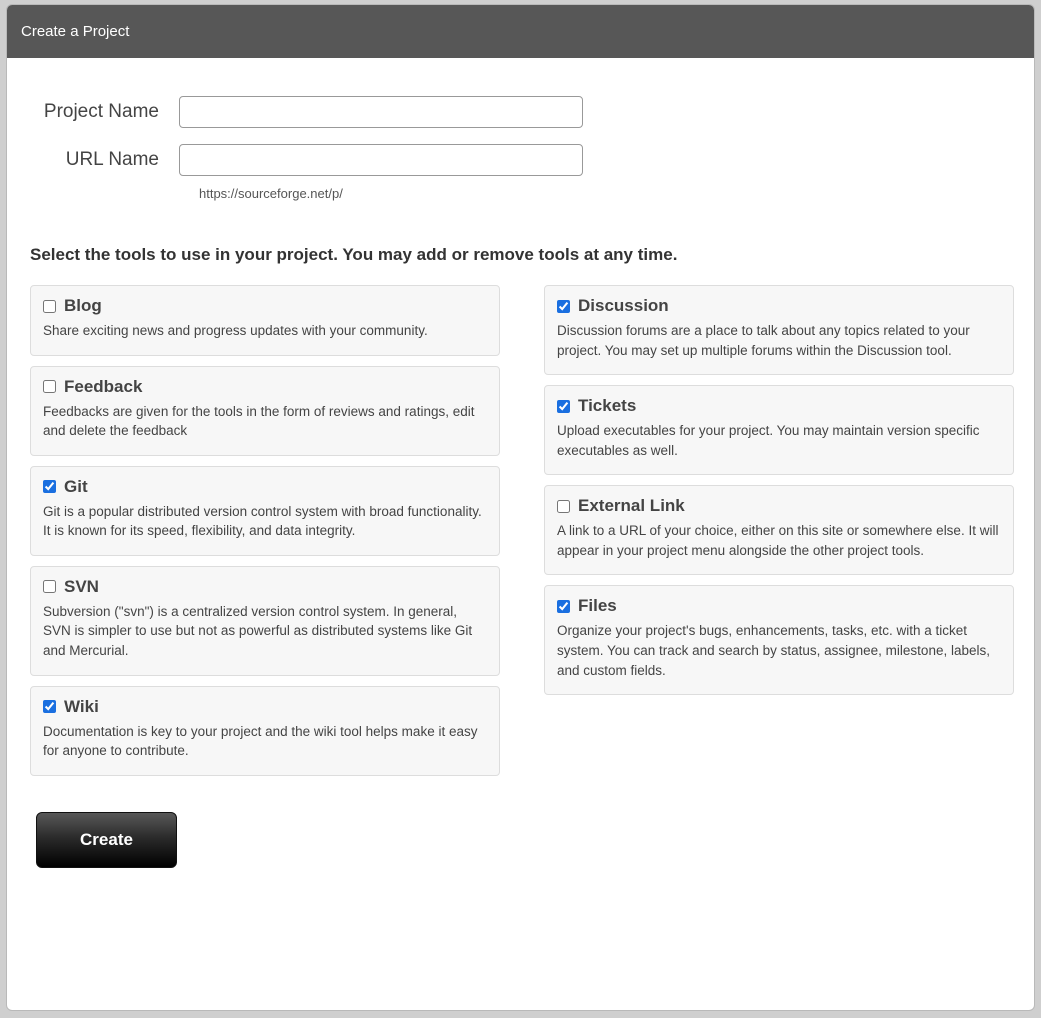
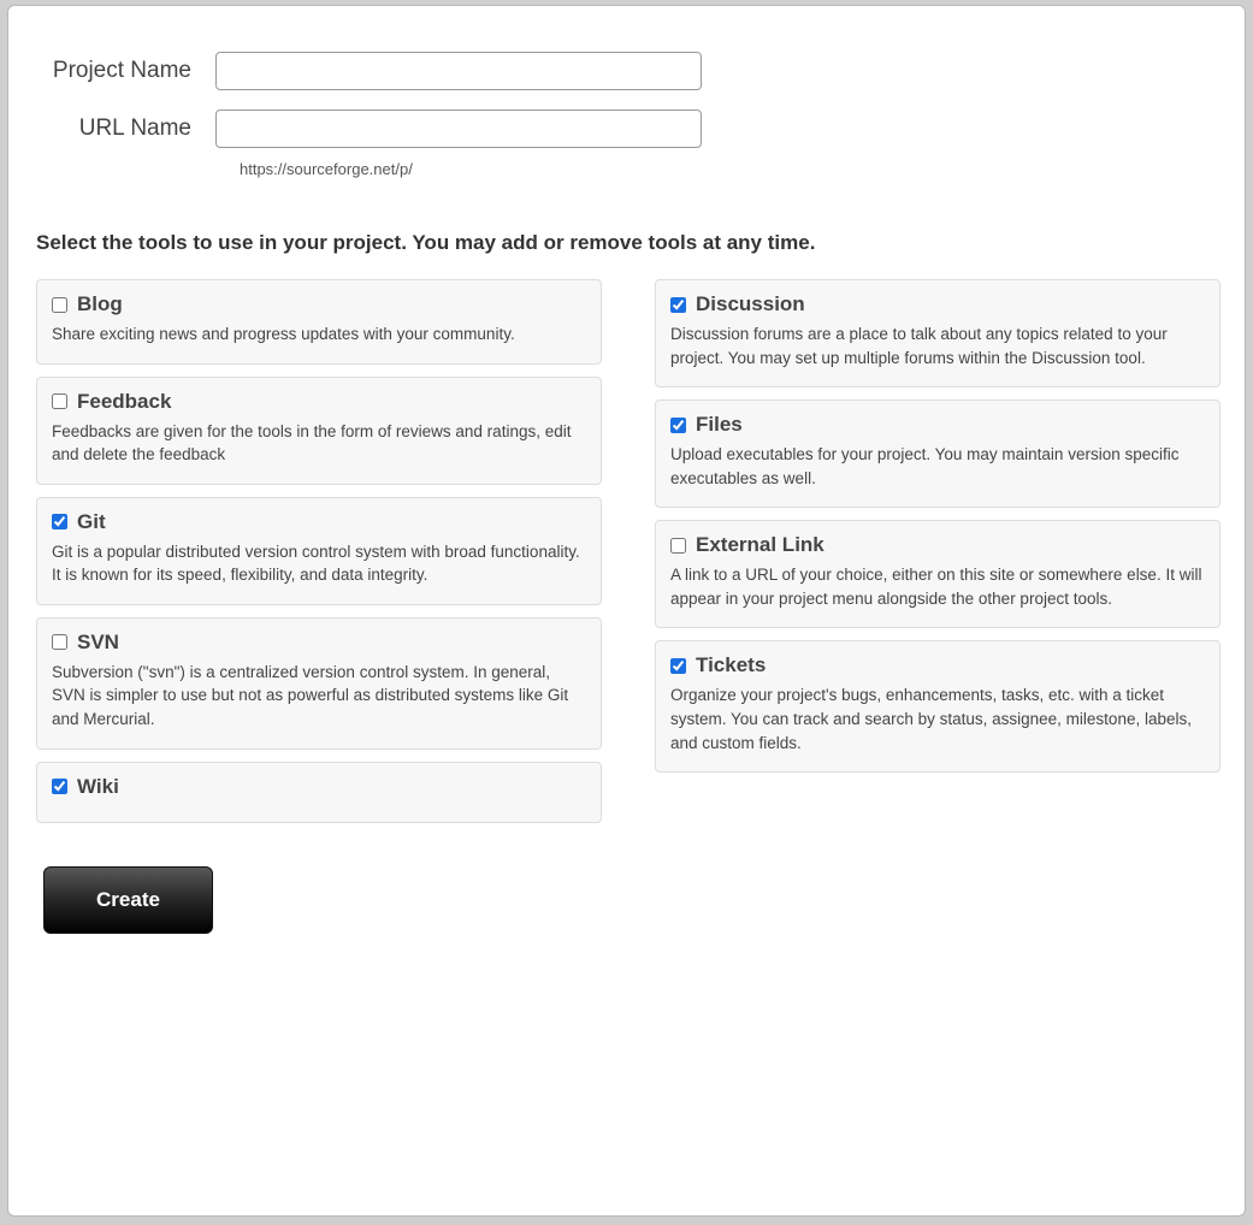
- Create a Project
  Project Name
  URL Name
  https://sourceforge.net/p/
  Select the tools to use in your project. You may add or remove tools at any time.
  Blog
  Share exciting news and progress updates with your community.
  Feedback
  Feedbacks are given for the tools in the form of reviews and ratings, edit and delete the feedback
  Git
  Git is a popular distributed version control system with broad functionality. It is known for its speed, flexibility, and data integrity.
  SVN
  Subversion ("svn") is a centralized version control system. In general, SVN is simpler to use but not as powerful as distributed systems like Git and Mercurial.
  Wiki
- Documentation is key to your project and the wiki tool helps make it easy for anyone to contribute.
  Discussion
  Discussion forums are a place to talk about any topics related to your project. You may set up multiple forums within the Discussion tool.
- Tickets
+ Files
  Upload executables for your project. You may maintain version specific executables as well.
  External Link
  A link to a URL of your choice, either on this site or somewhere else. It will appear in your project menu alongside the other project tools.
- Files
+ Tickets
  Organize your project's bugs, enhancements, tasks, etc. with a ticket system. You can track and search by status, assignee, milestone, labels, and custom fields.
  Create
